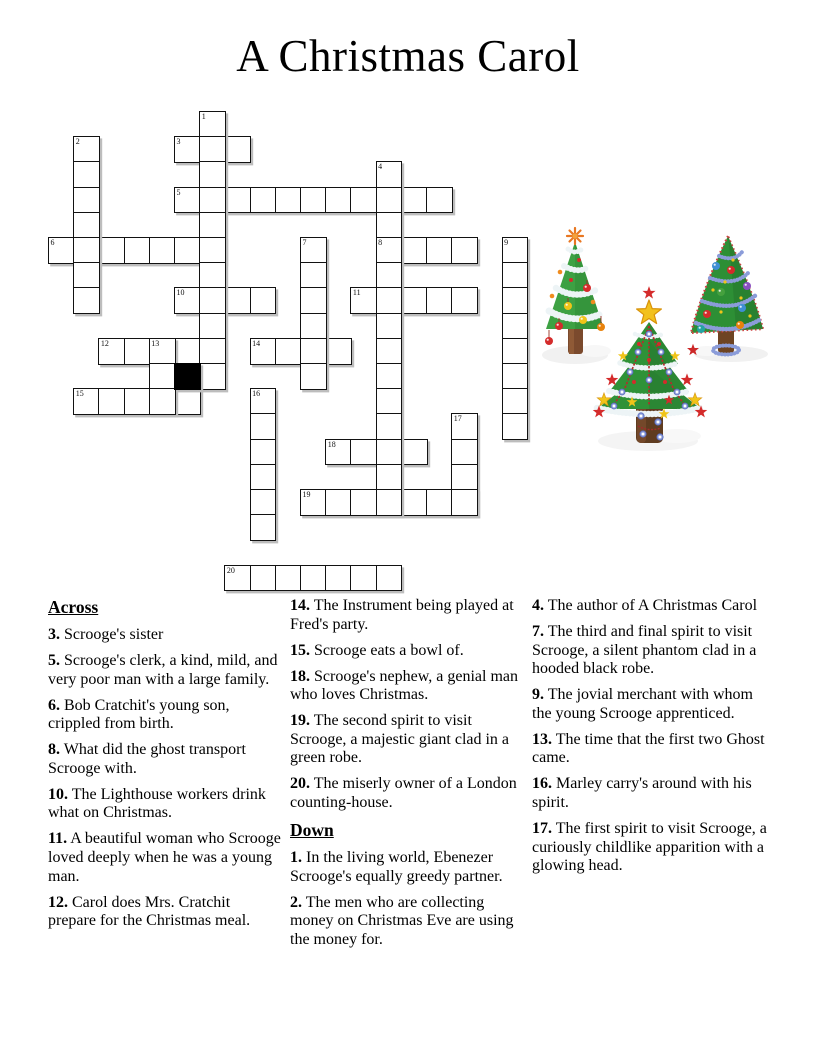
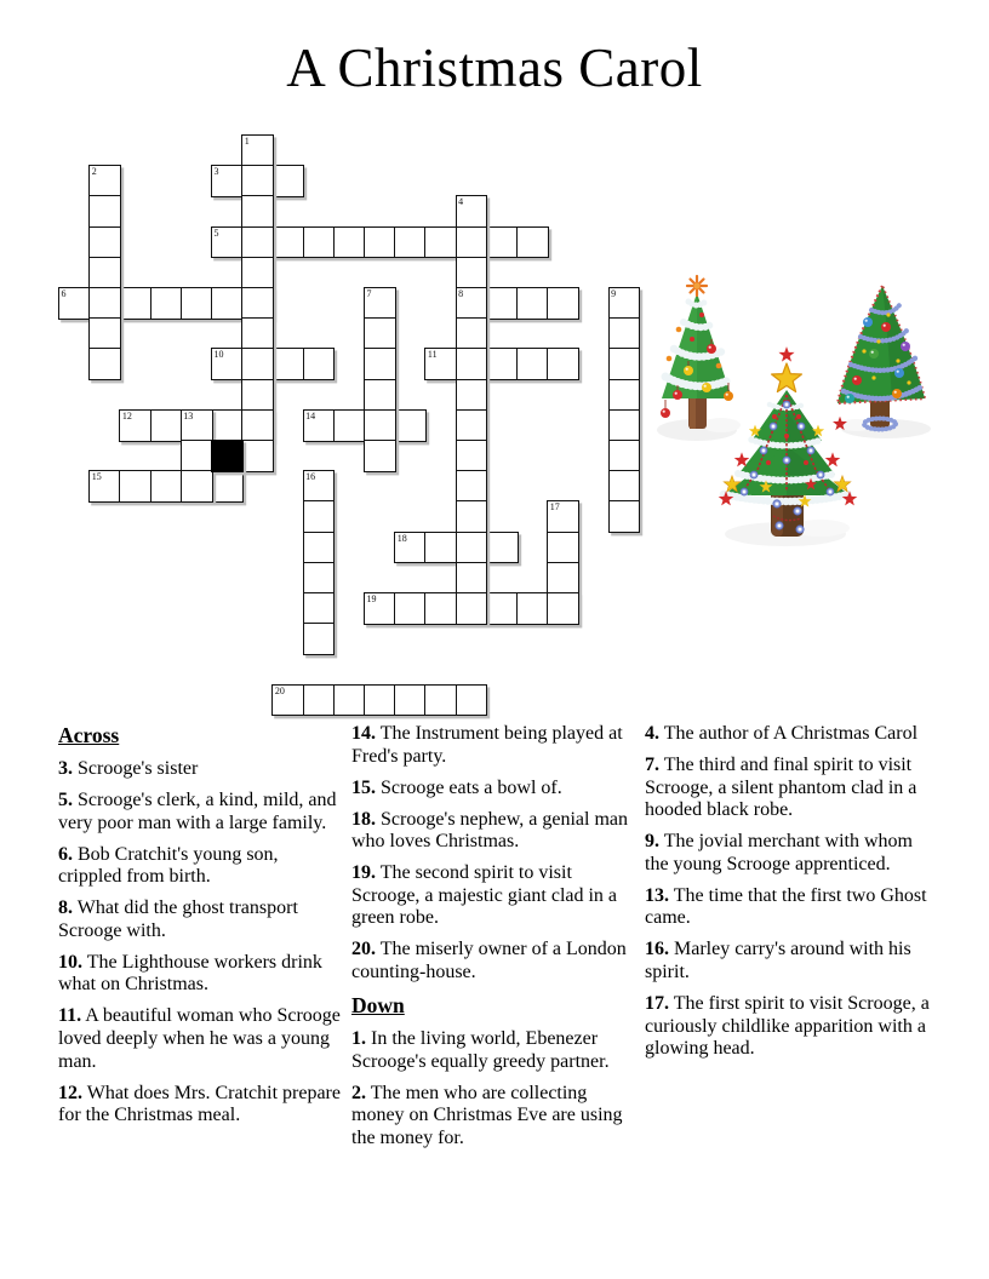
  A Christmas Carol
  3
  5
  6
  8
  10
  11
  12
  14
  15
  18
  19
  20
  1
  2
  4
  7
  9
  13
  16
  17
  Across
  3. Scrooge's sister
  5. Scrooge's clerk, a kind, mild, and very poor man with a large family.
  6. Bob Cratchit's young son, crippled from birth.
  8. What did the ghost transport Scrooge with.
  10. The Lighthouse workers drink what on Christmas.
  11. A beautiful woman who Scrooge loved deeply when he was a young man.
- 12. Carol does Mrs. Cratchit prepare for the Christmas meal.
+ 12. What does Mrs. Cratchit prepare for the Christmas meal.
  14. The Instrument being played at Fred's party.
  15. Scrooge eats a bowl of.
  18. Scrooge's nephew, a genial man who loves Christmas.
  19. The second spirit to visit Scrooge, a majestic giant clad in a green robe.
  20. The miserly owner of a London counting-house.
  Down
  1. In the living world, Ebenezer Scrooge's equally greedy partner.
  2. The men who are collecting money on Christmas Eve are using the money for.
  4. The author of A Christmas Carol
  7. The third and final spirit to visit Scrooge, a silent phantom clad in a hooded black robe.
  9. The jovial merchant with whom the young Scrooge apprenticed.
  13. The time that the first two Ghost came.
  16. Marley carry's around with his spirit.
  17. The first spirit to visit Scrooge, a curiously childlike apparition with a glowing head.
